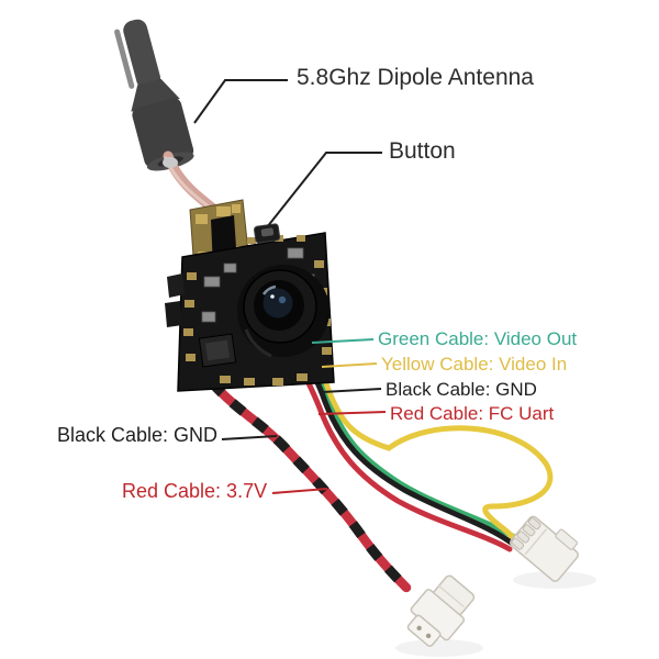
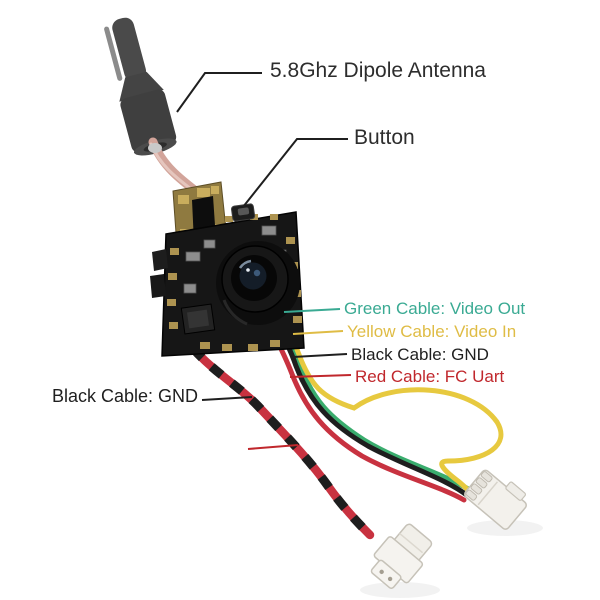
  5.8Ghz Dipole Antenna
  Button
  Green Cable: Video Out
  Yellow Cable: Video In
  Black Cable: GND
  Red Cable: FC Uart
  Black Cable: GND
- Red Cable: 3.7V
